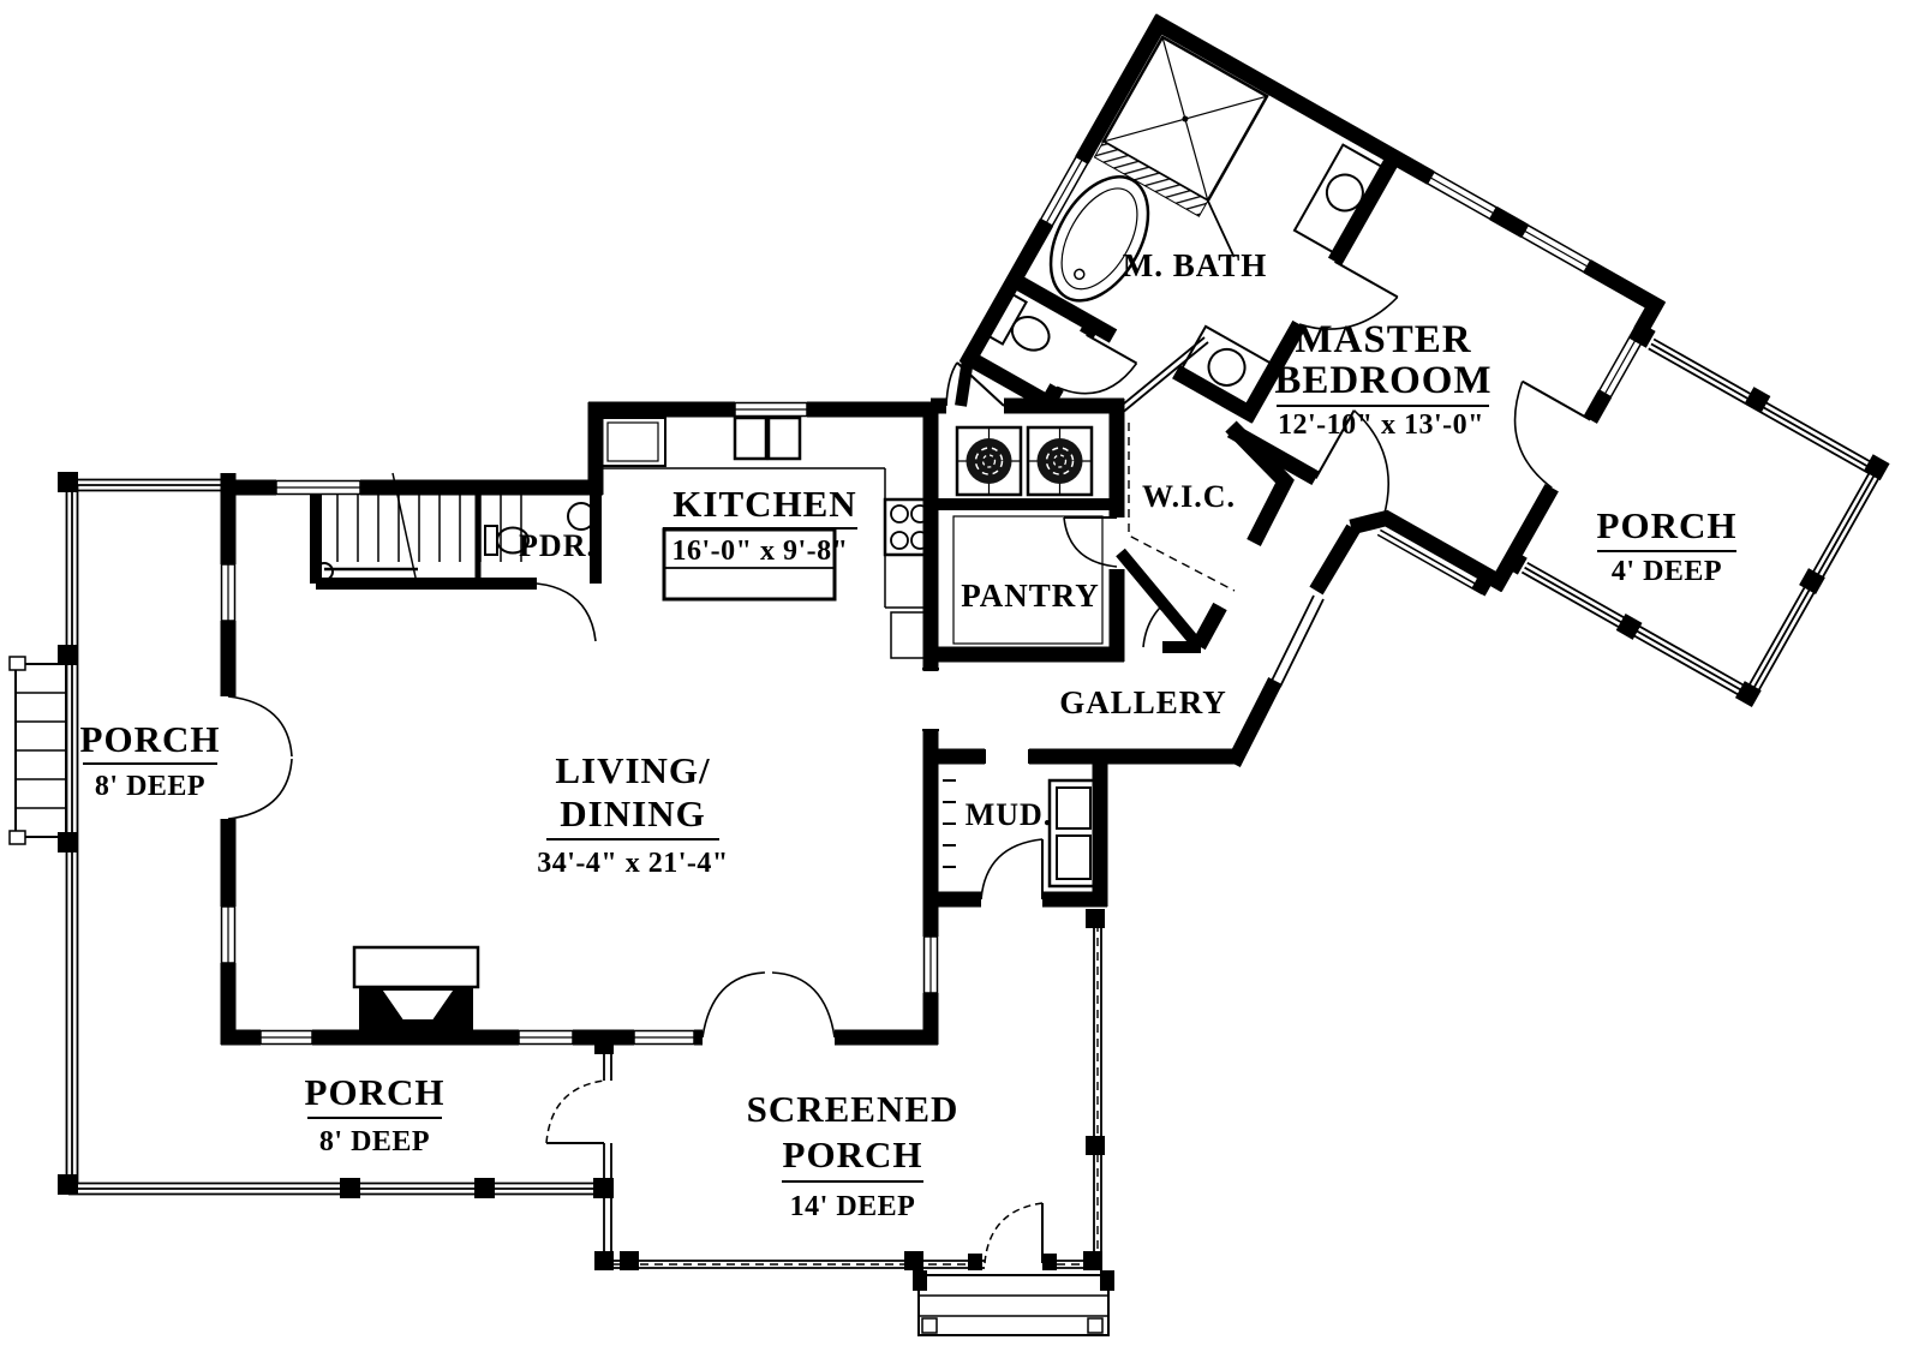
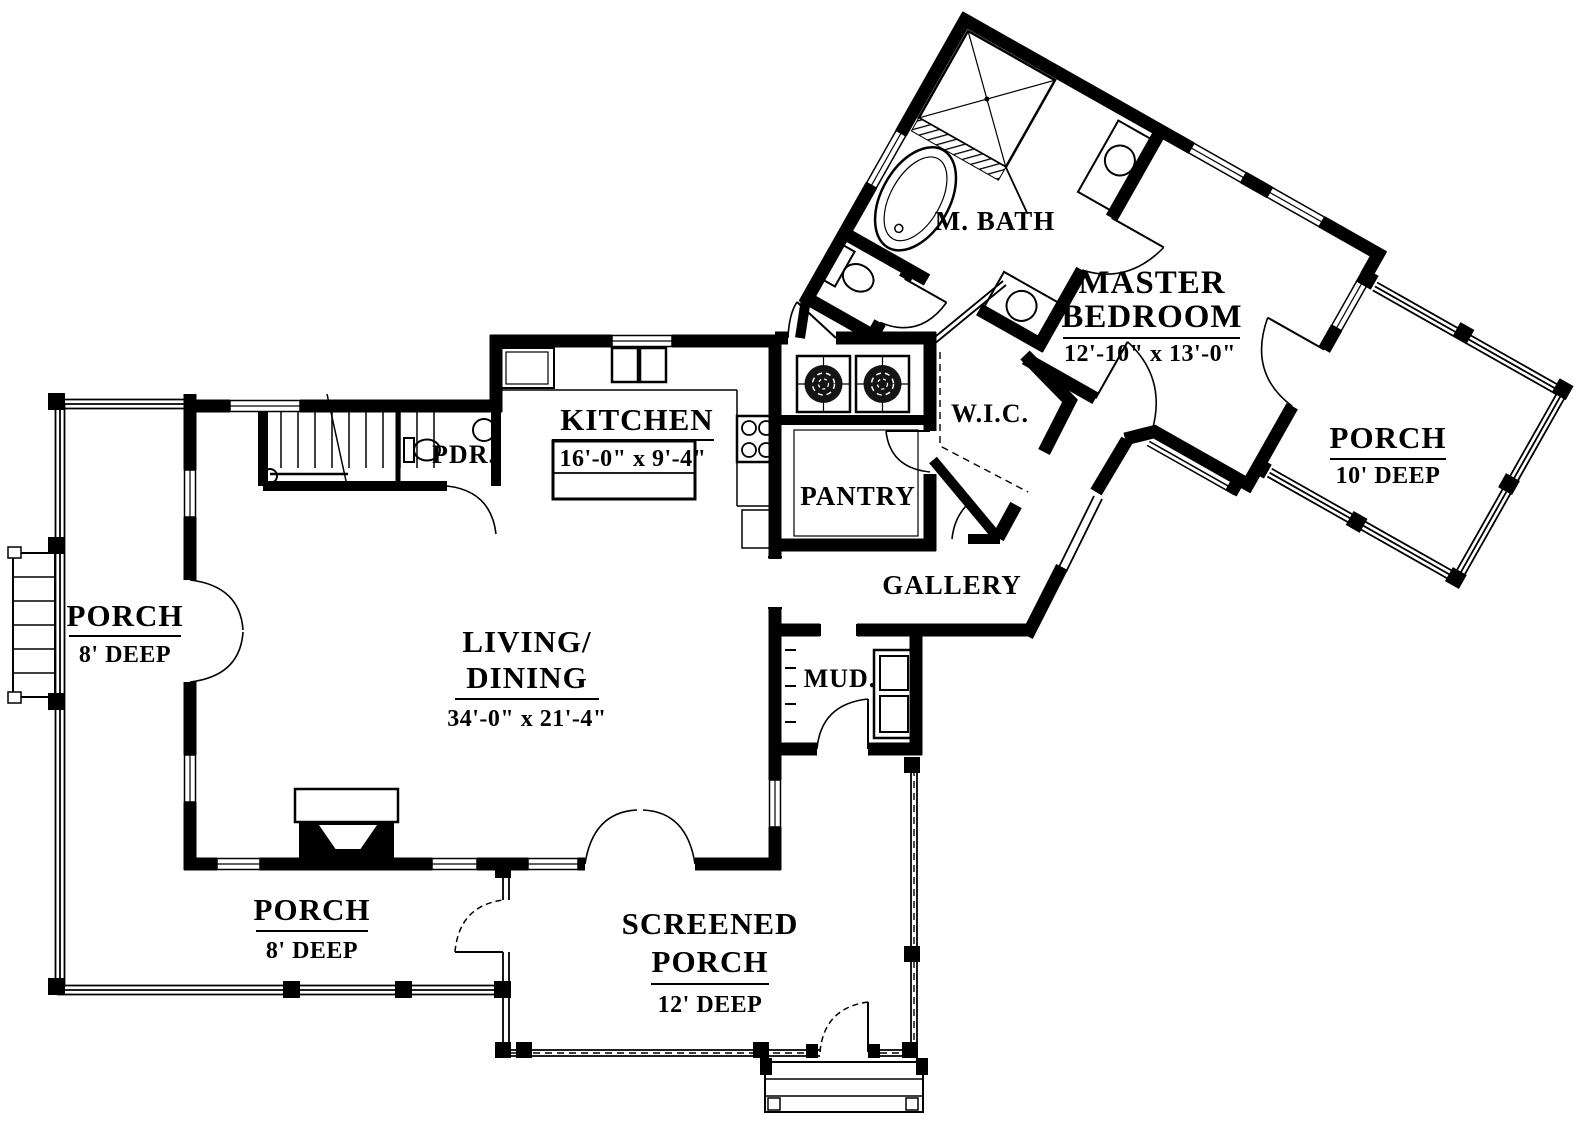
  PORCH
  8' DEEP
  PORCH
  8' DEEP
  SCREENED
  PORCH
- 14' DEEP
+ 12' DEEP
  LIVING/
  DINING
- 34'-4" x 21'-4"
+ 34'-0" x 21'-4"
  PDR.
  KITCHEN
- 16'-0" x 9'-8"
+ 16'-0" x 9'-4"
  PANTRY
  MUD.
  GALLERY
  W.I.C.
  M. BATH
  MASTER
  BEDROOM
  12'-10" x 13'-0"
  PORCH
- 4' DEEP
+ 10' DEEP
